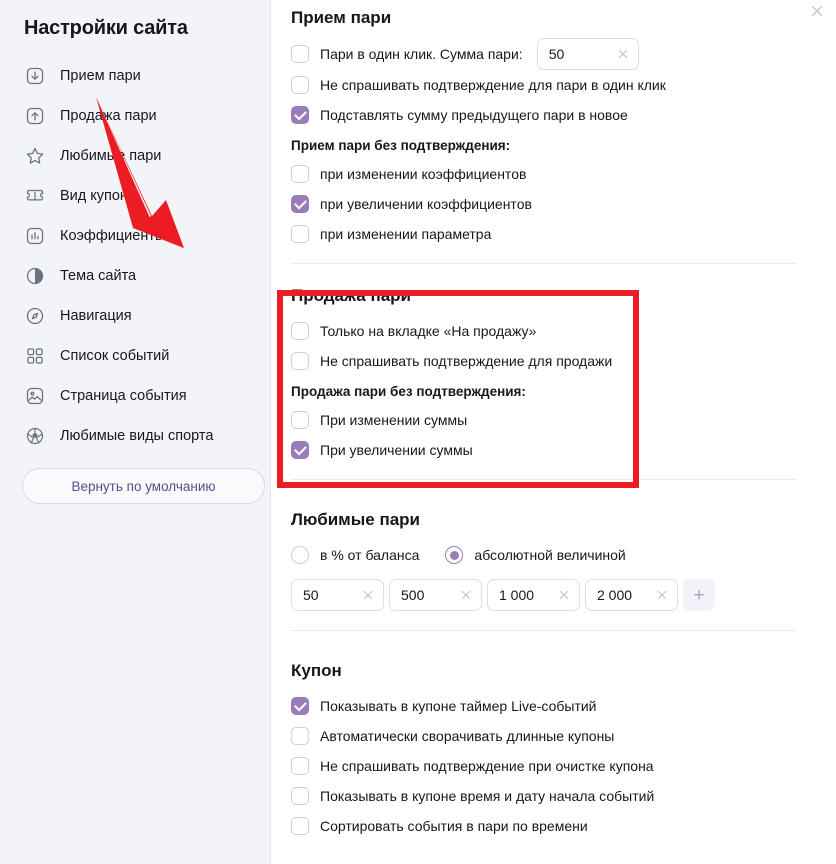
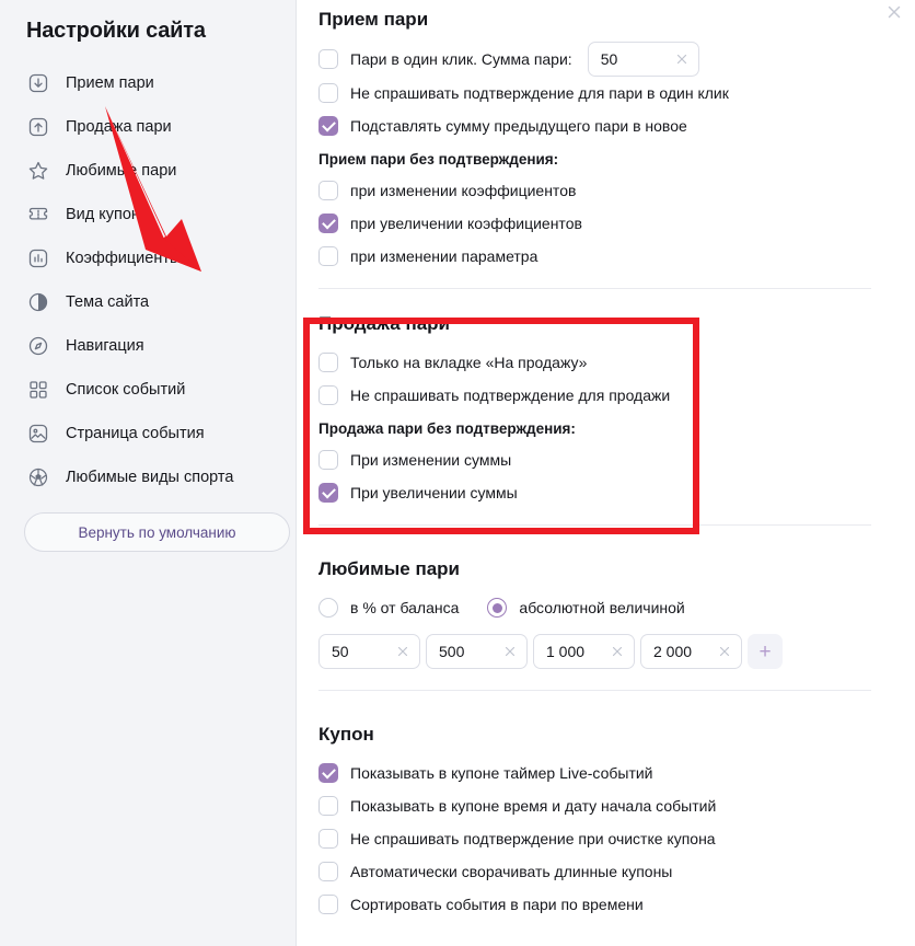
  Настройки сайта
  Прием пари
  Продажа пари
  Любимы пари
  Вид купон
  Коэффициент
  Тема сайта
  Навигация
  Список событий
  Страница события
  Любимые виды спорта
  Вернуть по умолчанию
  Прием пари
  Пари в один клик. Сумма пари:
  50
  Не спрашивать подтверждение для пари в один клик
  Подставлять сумму предыдущего пари в новое
  Прием пари без подтверждения:
  при изменении коэффициентов
  при увеличении коэффициентов
  при изменении параметра
  Продажа пари
  Только на вкладке «На продажу»
  Не спрашивать подтверждение для продажи
  Продажа пари без подтверждения:
  При изменении суммы
  При увеличении суммы
  Любимые пари
  в % от баланса
  абсолютной величиной
  50
  500
  1 000
  2 000
  +
  Купон
  Показывать в купоне таймер Live-событий
- Автоматически сворачивать длинные купоны
+ Показывать в купоне время и дату начала событий
  Не спрашивать подтверждение при очистке купона
- Показывать в купоне время и дату начала событий
+ Автоматически сворачивать длинные купоны
  Сортировать события в пари по времени
